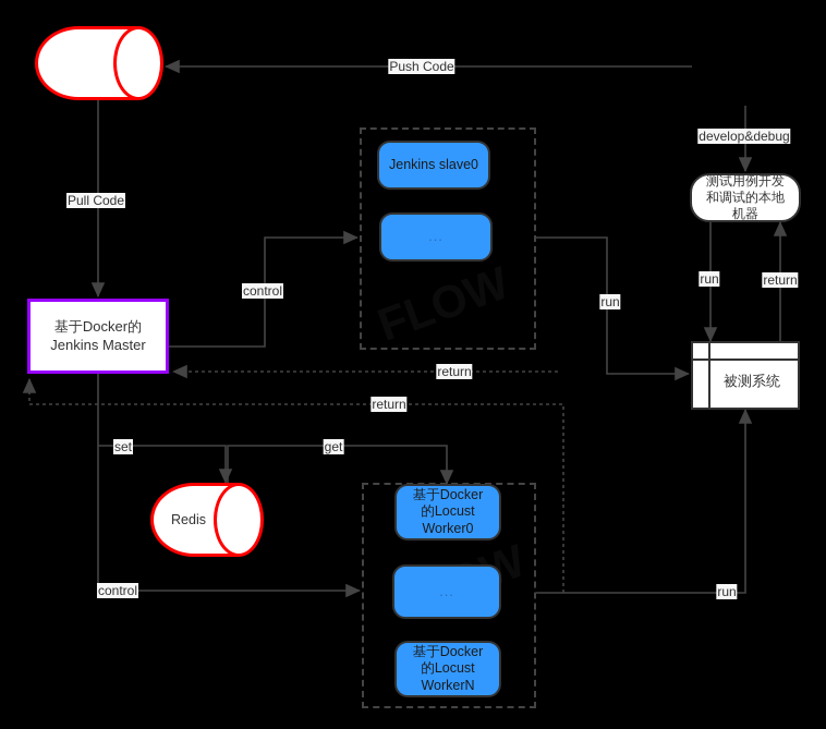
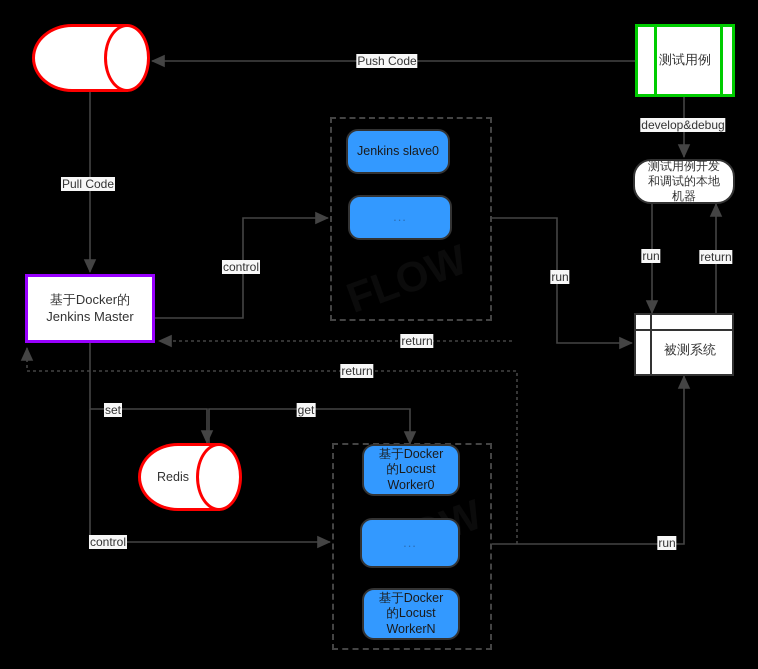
  Redis
  基于Docker的
  Jenkins Master
+ 测试用例
  测试用例开发
  和调试的本地
  机器
  被测系统
  Jenkins slave0
  ...
  基于Docker
  的Locust
  Worker0
  ...
  基于Docker
  的Locust
  WorkerN
  Push Code
  Pull Code
  control
  return
  run
  develop&debug
  run
  return
  return
  set
  get
  control
  run
